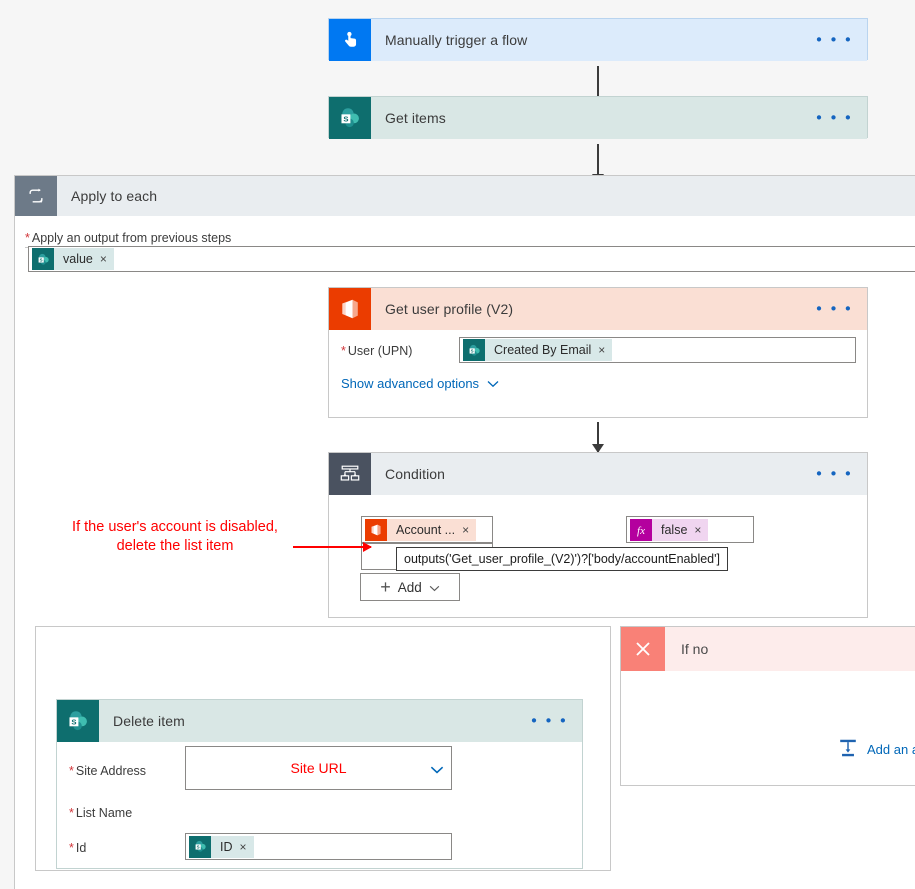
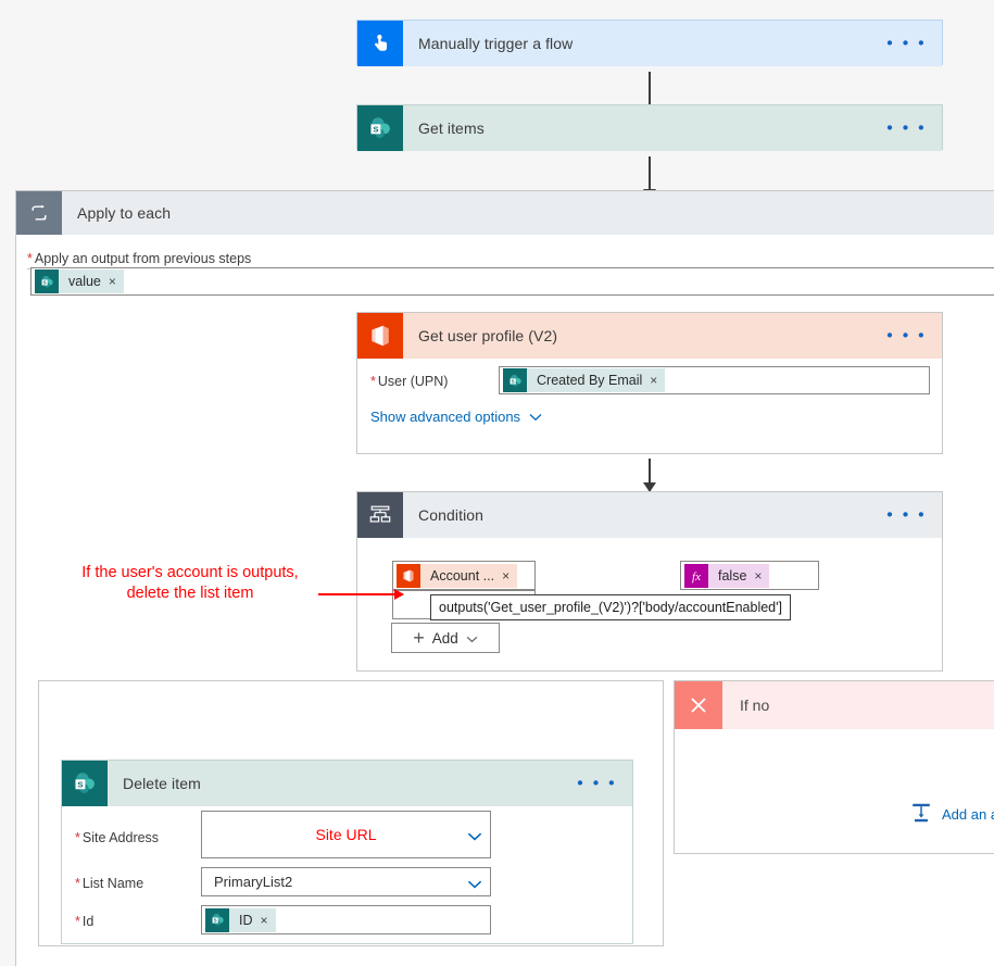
  Manually trigger a flow
  • • •
  S
  Get items
  • • •
  Apply to each
  * Apply an output from previous steps
  value
  ×
  Get user profile (V2)
  • • •
  * User (UPN)
  Created By Email
  ×
  Show advanced options
  Condition
  • • •
  Account ...
  ×
  fx
  false
  ×
  +
  Add
  outputs('Get_user_profile_(V2)')?['body/accountEnabled']
- If the user's account is disabled,
+ If the user's account is outputs,
  delete the list item
  S
  Delete item
  • • •
  * Site Address
  Site URL
  * List Name
+ PrimaryList2
  * Id
  ID
  ×
  If no
  Add an
